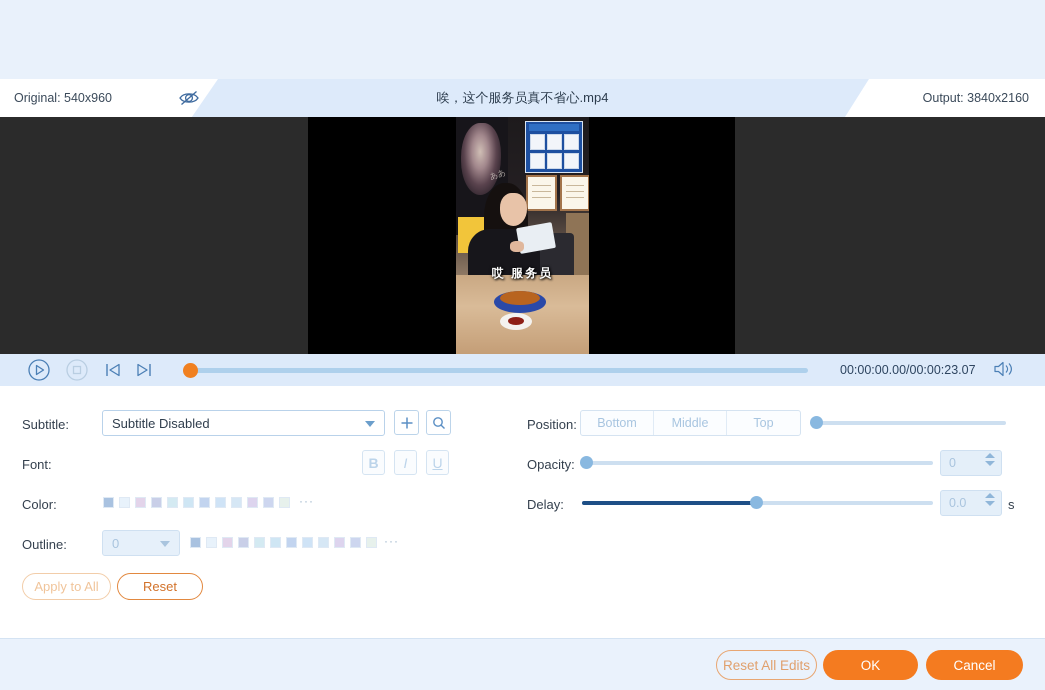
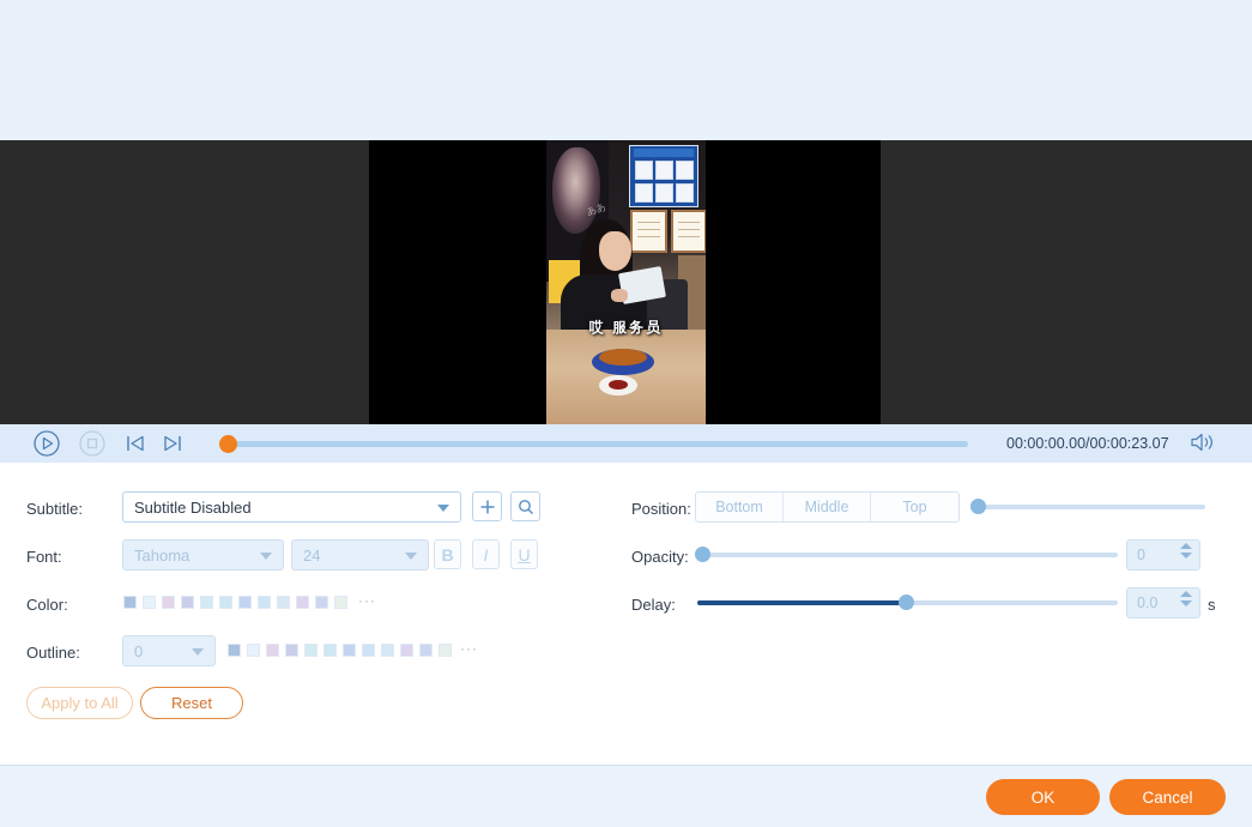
- Original: 540x960
- 唉，这个服务员真不省心.mp4
- Output: 3840x2160
  哎 服务员
  00:00:00.00/00:00:23.07
  Subtitle:
  Subtitle Disabled
  Font:
+ Tahoma
+ 24
  B
  I
  U
  Color:
  ···
  Outline:
  0
  ···
  Apply to All
  Reset
  Position:
  Bottom
  Middle
  Top
  Opacity:
  0
  Delay:
  0.0
  s
- Reset All Edits
  OK
  Cancel
